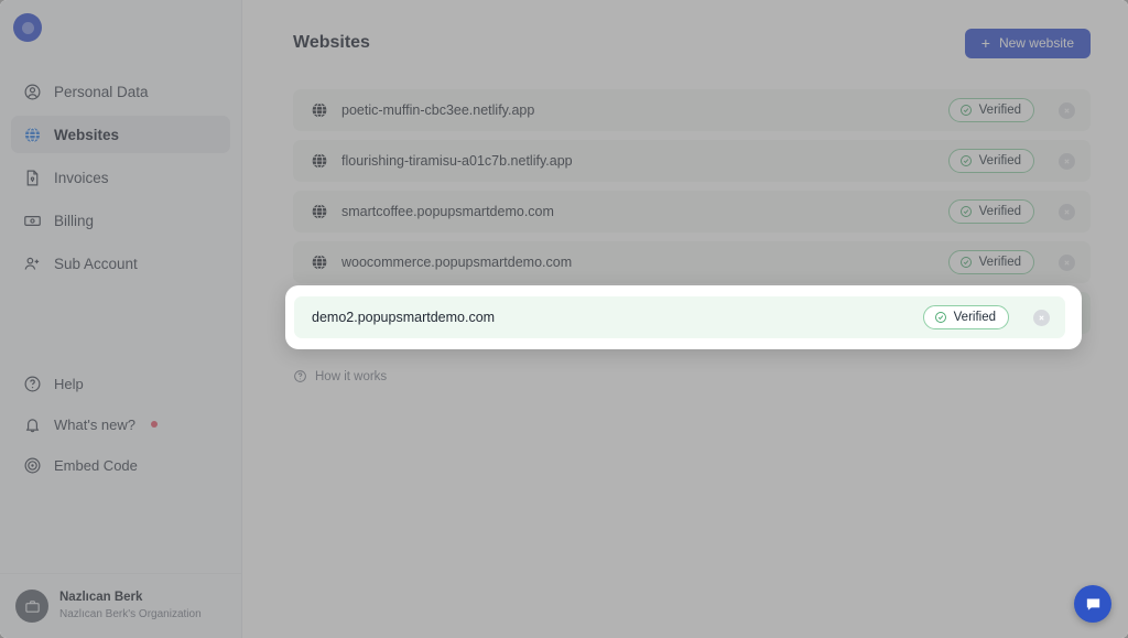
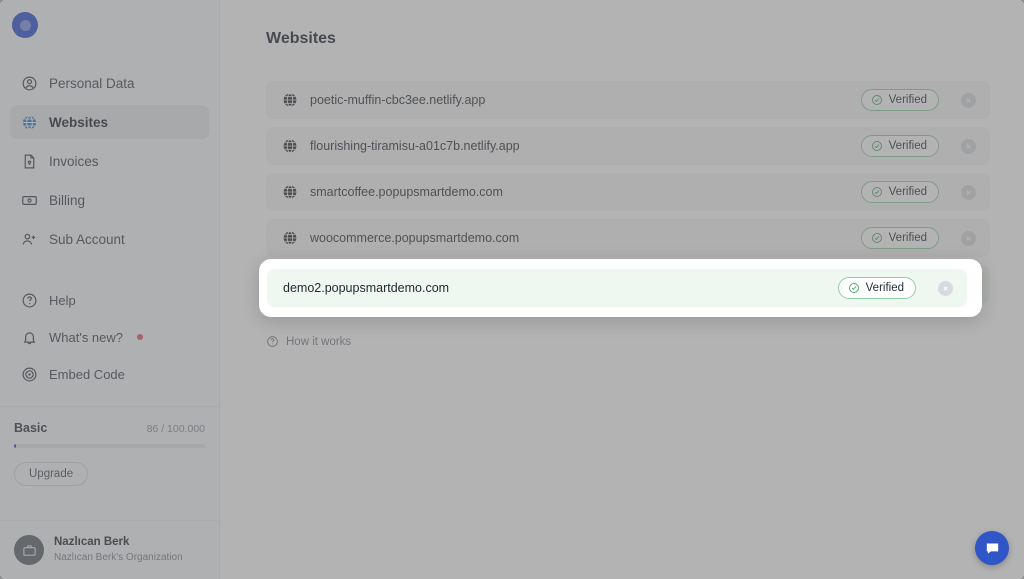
  Personal Data
  Websites
  Invoices
  Billing
  Sub Account
  Help
  What's new?
  Embed Code
+ Basic
+ 86 / 100.000
+ Upgrade
  Nazlıcan Berk
  Nazlıcan Berk's Organization
  Websites
- +
- New website
  poetic-muffin-cbc3ee.netlify.app
  Verified
  flourishing-tiramisu-a01c7b.netlify.app
  Verified
  smartcoffee.popupsmartdemo.com
  Verified
  woocommerce.popupsmartdemo.com
  Verified
  How it works
  demo2.popupsmartdemo.com
  Verified
